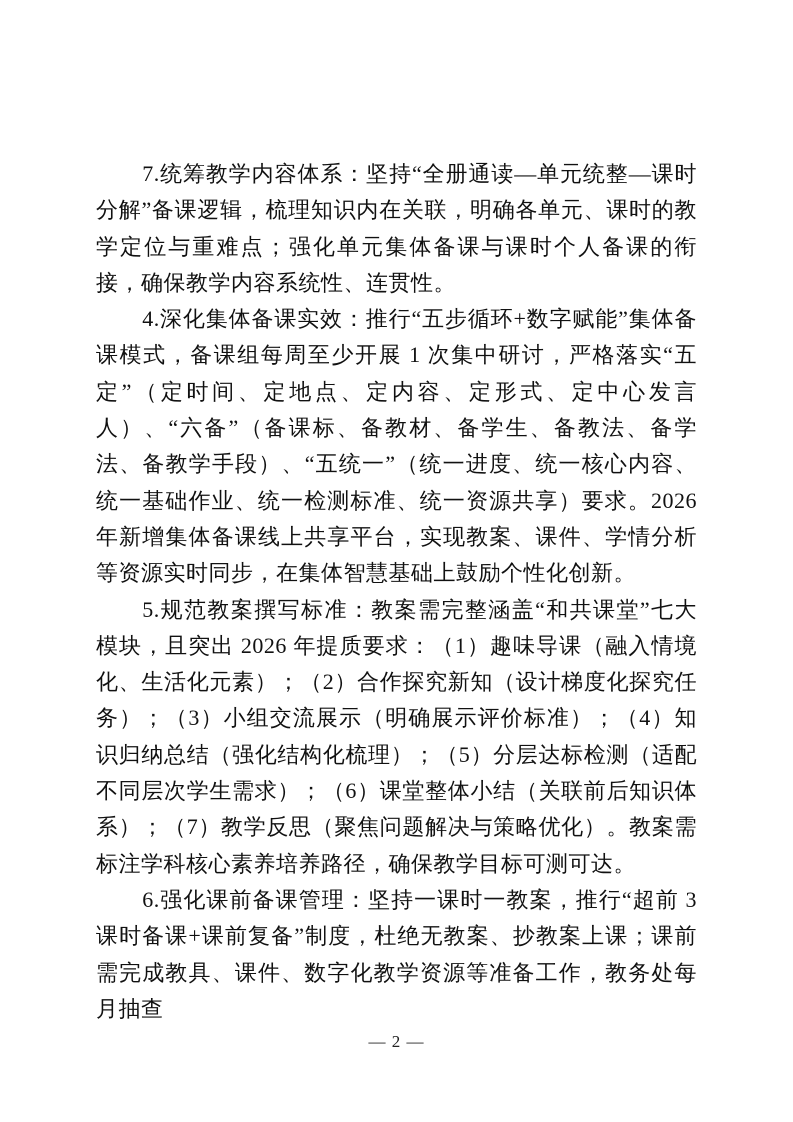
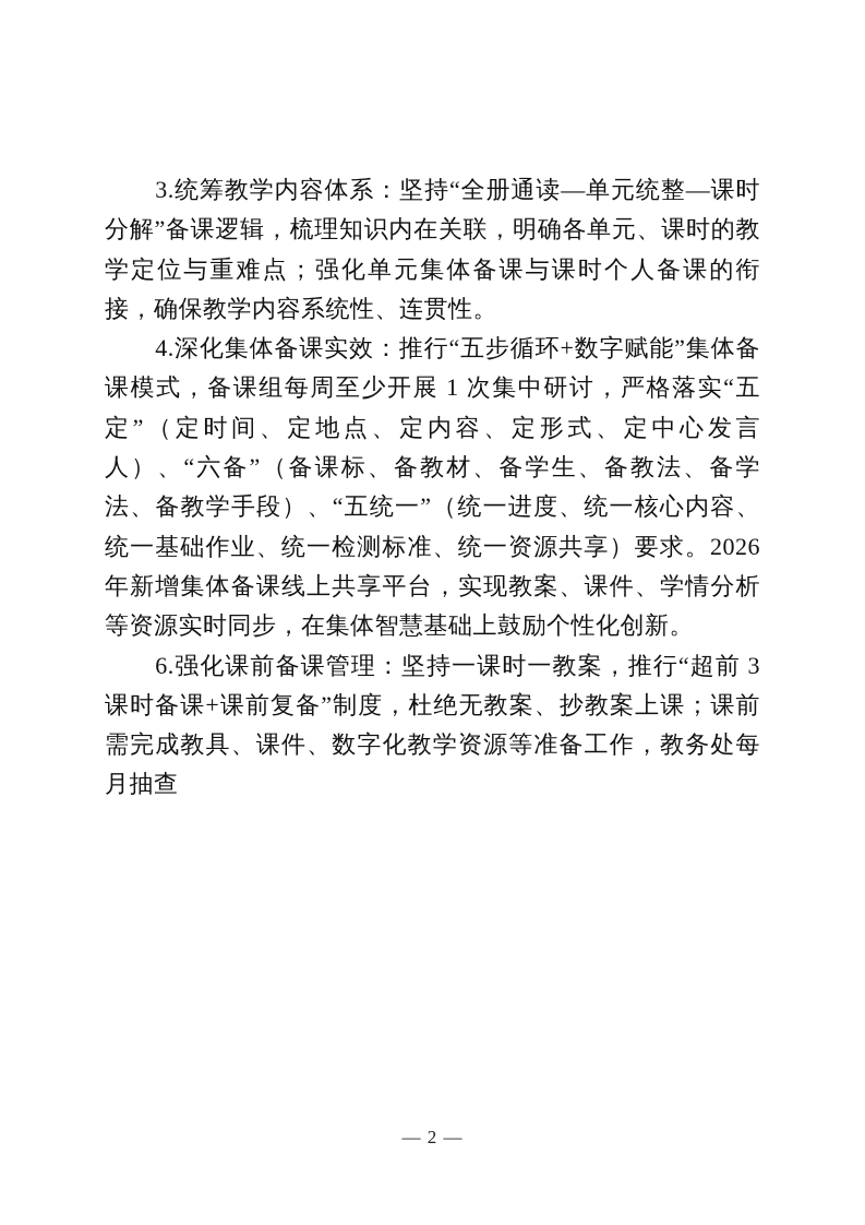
- 7.统筹教学内容体系：坚持“全册通读—单元统整—课时分解”备课逻辑，梳理知识内在关联，明确各单元、课时的教学定位与重难点；强化单元集体备课与课时个人备课的衔接，确保教学内容系统性、连贯性。
+ 3.统筹教学内容体系：坚持“全册通读—单元统整—课时分解”备课逻辑，梳理知识内在关联，明确各单元、课时的教学定位与重难点；强化单元集体备课与课时个人备课的衔接，确保教学内容系统性、连贯性。
  4.深化集体备课实效：推行“五步循环+数字赋能”集体备课模式，备课组每周至少开展 1 次集中研讨，严格落实“五定”（定时间、定地点、定内容、定形式、定中心发言人）、“六备”（备课标、备教材、备学生、备教法、备学法、备教学手段）、“五统一”（统一进度、统一核心内容、统一基础作业、统一检测标准、统一资源共享）要求。2026 年新增集体备课线上共享平台，实现教案、课件、学情分析等资源实时同步，在集体智慧基础上鼓励个性化创新。
- 5.规范教案撰写标准：教案需完整涵盖“和共课堂”七大模块，且突出 2026 年提质要求：（1）趣味导课（融入情境化、生活化元素）；（2）合作探究新知（设计梯度化探究任务）；（3）小组交流展示（明确展示评价标准）；（4）知识归纳总结（强化结构化梳理）；（5）分层达标检测（适配不同层次学生需求）；（6）课堂整体小结（关联前后知识体系）；（7）教学反思（聚焦问题解决与策略优化）。教案需标注学科核心素养培养路径，确保教学目标可测可达。
  6.强化课前备课管理：坚持一课时一教案，推行“超前 3 课时备课+课前复备”制度，杜绝无教案、抄教案上课；课前需完成教具、课件、数字化教学资源等准备工作，教务处每月抽查
  — 2 —
